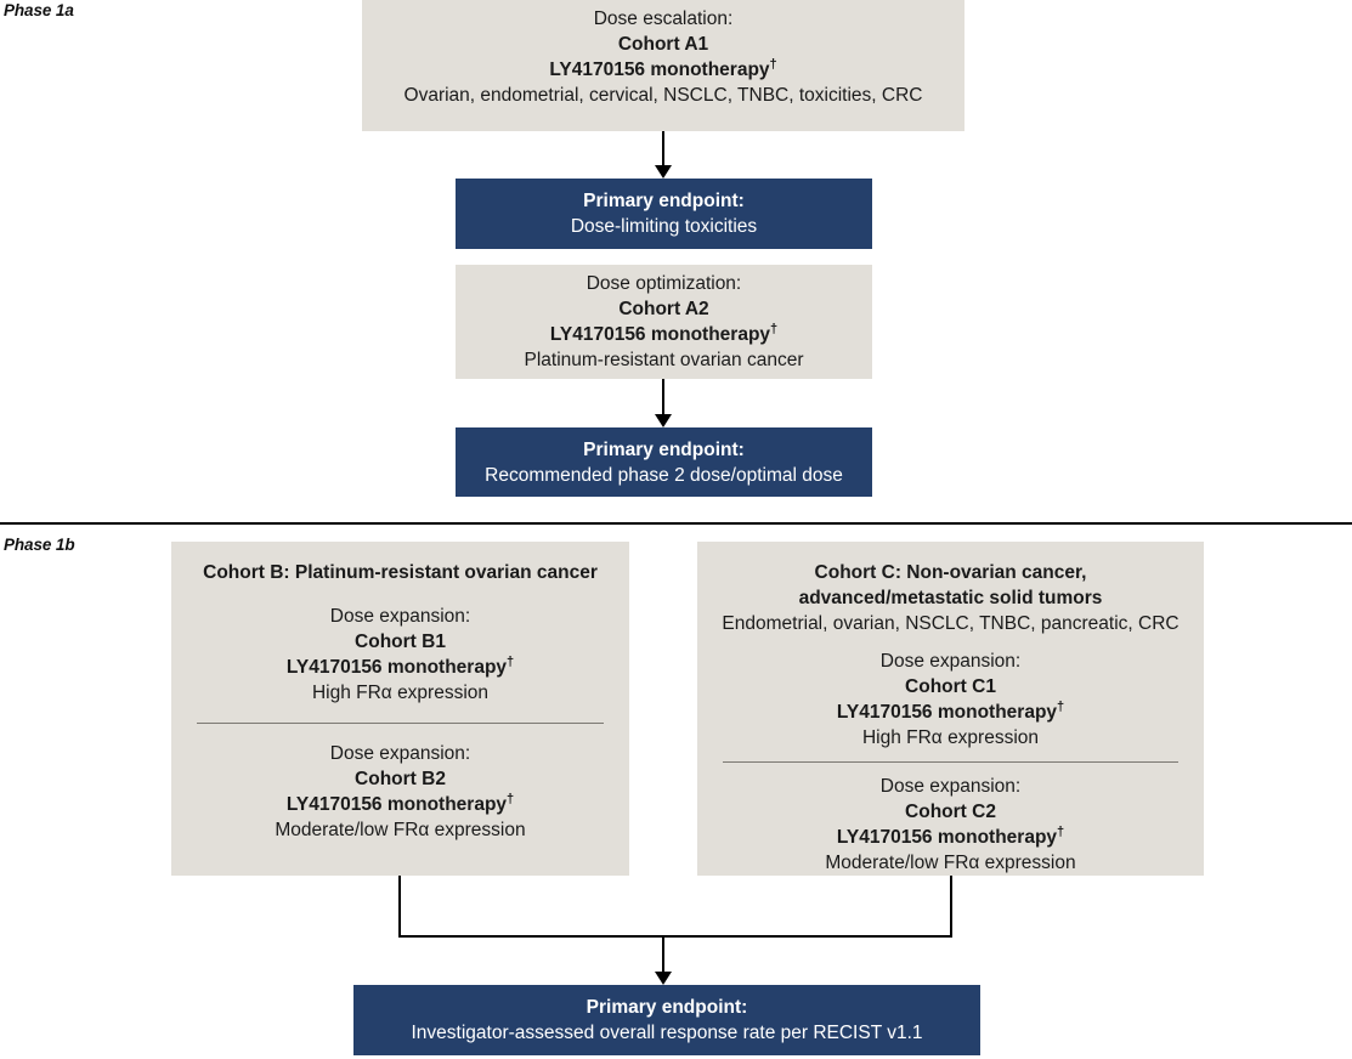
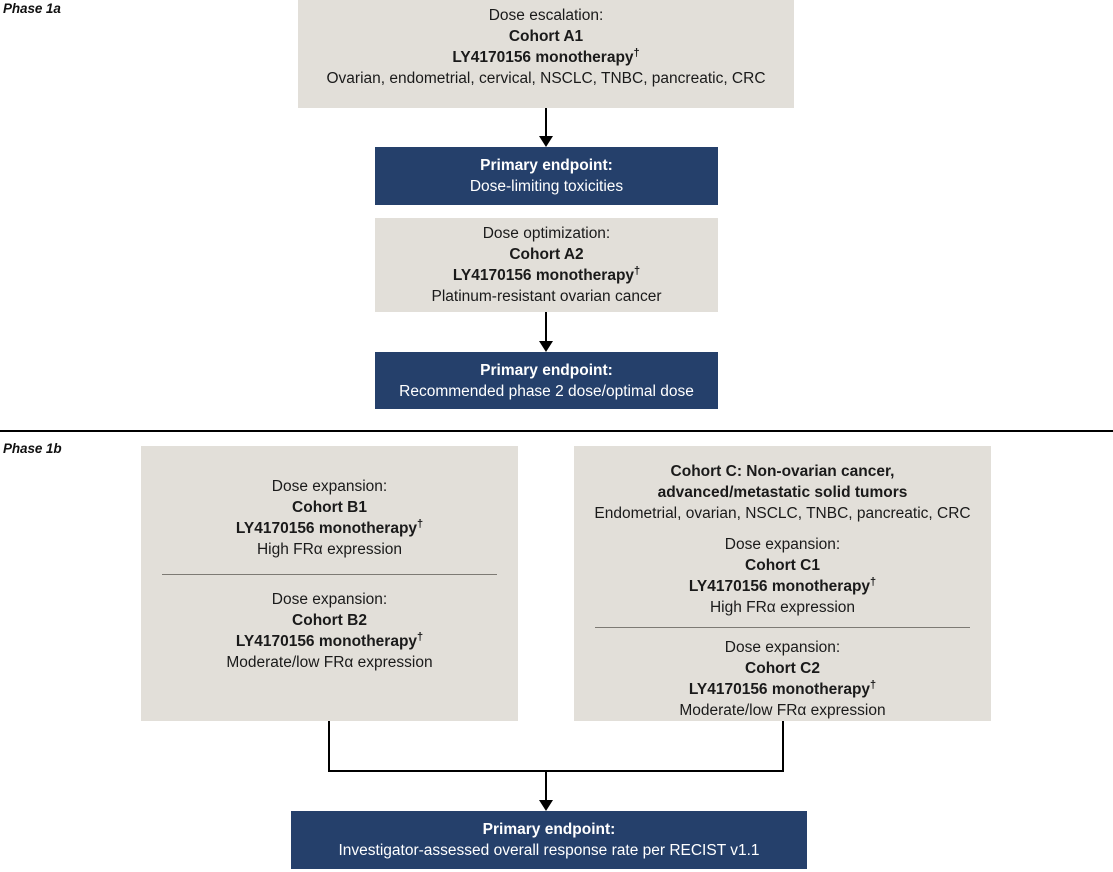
  Phase 1a
  Dose escalation:
  Cohort A1
  LY4170156 monotherapy†
- Ovarian, endometrial, cervical, NSCLC, TNBC, toxicities, CRC
+ Ovarian, endometrial, cervical, NSCLC, TNBC, pancreatic, CRC
  Primary endpoint:
  Dose-limiting toxicities
  Dose optimization:
  Cohort A2
  LY4170156 monotherapy†
  Platinum-resistant ovarian cancer
  Primary endpoint:
  Recommended phase 2 dose/optimal dose
  Phase 1b
- Cohort B: Platinum-resistant ovarian cancer
  Dose expansion:
  Cohort B1
  LY4170156 monotherapy†
  High FRα expression
  Dose expansion:
  Cohort B2
  LY4170156 monotherapy†
  Moderate/low FRα expression
  Cohort C: Non-ovarian cancer,
  advanced/metastatic solid tumors
  Endometrial, ovarian, NSCLC, TNBC, pancreatic, CRC
  Dose expansion:
  Cohort C1
  LY4170156 monotherapy†
  High FRα expression
  Dose expansion:
  Cohort C2
  LY4170156 monotherapy†
  Moderate/low FRα expression
  Primary endpoint:
  Investigator-assessed overall response rate per RECIST v1.1
